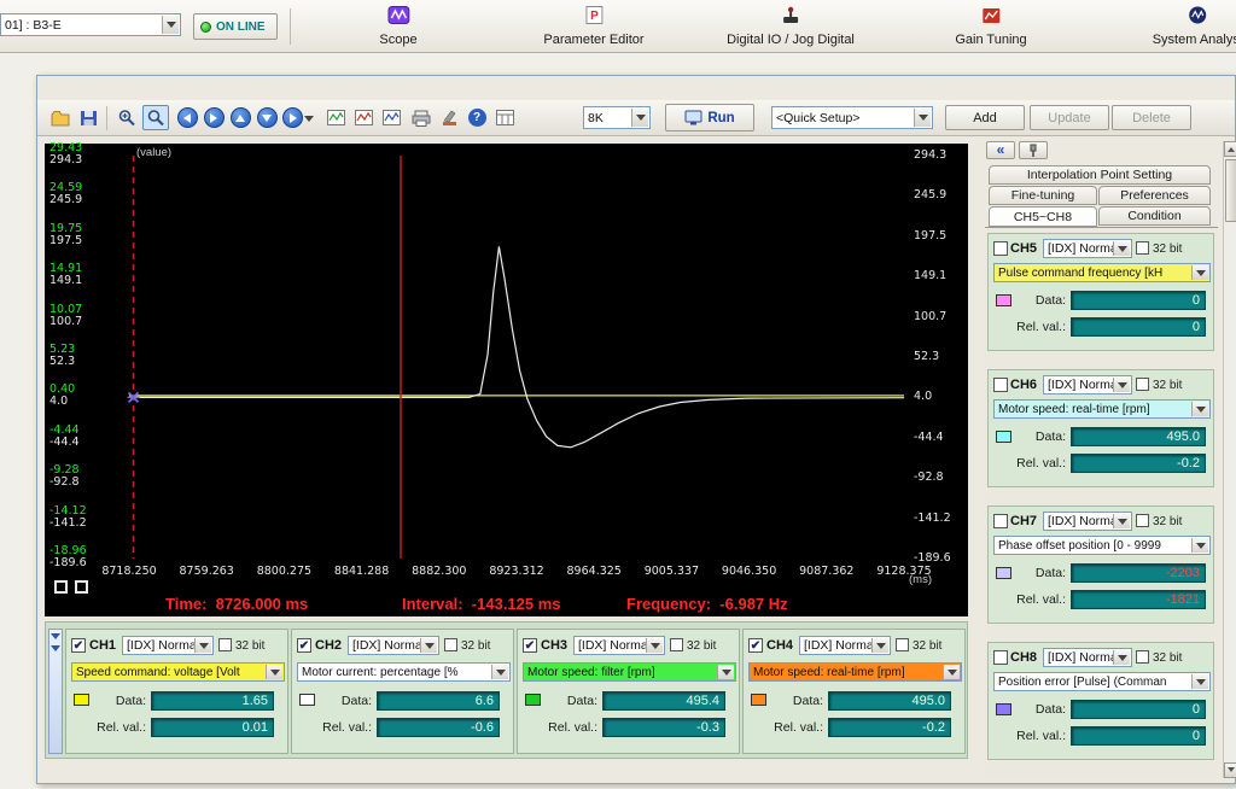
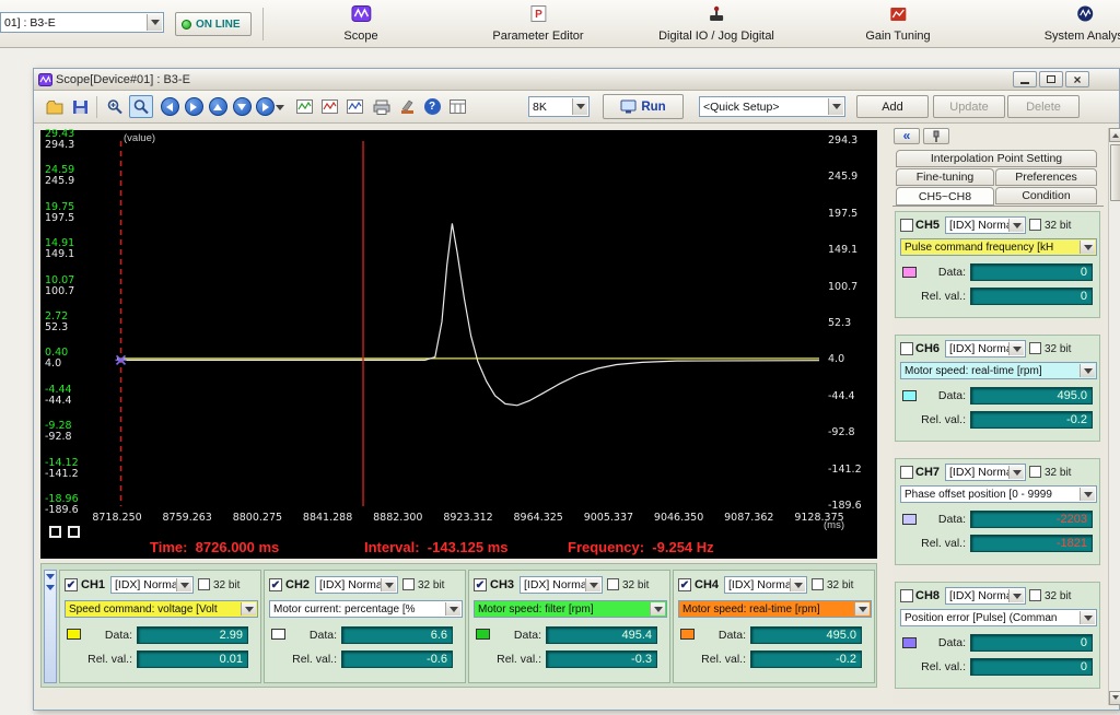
  01] : B3-E
  ON LINE
  Scope
  P
  Parameter Editor
  Digital IO / Jog Digital
  Gain Tuning
  System Analy
+ Scope[Device#01] : B3-E
+ ×
  ?
  8K
  Run
  <Quick Setup>
  Add
  Update
  Delete
  (value)
  29.43
  294.3
  294.3
  24.59
  245.9
  245.9
  19.75
  197.5
  197.5
  14.91
  149.1
  149.1
  10.07
  100.7
  100.7
- 5.23
+ 2.72
  52.3
  52.3
  0.40
  4.0
  4.0
  -4.44
  -44.4
  -44.4
  -9.28
  -92.8
  -92.8
  -14.12
  -141.2
  -141.2
  -18.96
  -189.6
  -189.6
  8718.250
  8759.263
  8800.275
  8841.288
  8882.300
  8923.312
  8964.325
  9005.337
  9046.350
  9087.362
  9128.375
  Time: 8726.000 ms
  Interval: -143.125 ms
- Frequency: -6.987 Hz
+ Frequency: -9.254 Hz
  (ms)
  ✔
  CH1
  [IDX] Norma
  32 bit
  Speed command: voltage [Volt
  Data:
- 1.65
+ 2.99
  Rel. val.:
  0.01
  ✔
  CH2
  [IDX] Norma
  32 bit
  Motor current: percentage [%
  Data:
  6.6
  Rel. val.:
  -0.6
  ✔
  CH3
  [IDX] Norma
  32 bit
  Motor speed: filter [rpm]
  Data:
  495.4
  Rel. val.:
  -0.3
  ✔
  CH4
  [IDX] Norma
  32 bit
  Motor speed: real-time [rpm]
  Data:
  495.0
  Rel. val.:
  -0.2
  «
  Interpolation Point Setting
  Fine-tuning
  Preferences
  CH5~CH8
  Condition
  CH5
  [IDX] Norm
  32 bit
  Pulse command frequency [kH
  Data:
  0
  Rel. val.:
  0
  CH6
  [IDX] Norm
  32 bit
  Motor speed: real-time [rpm]
  Data:
  495.0
  Rel. val.:
  -0.2
  CH7
  [IDX] Norm
  32 bit
  Phase offset position [0 - 9999
  Data:
  -2203
  Rel. val.:
  -1821
  CH8
  [IDX] Norm
  32 bit
  Position error [Pulse] (Comman
  Data:
  0
  Rel. val.:
  0
